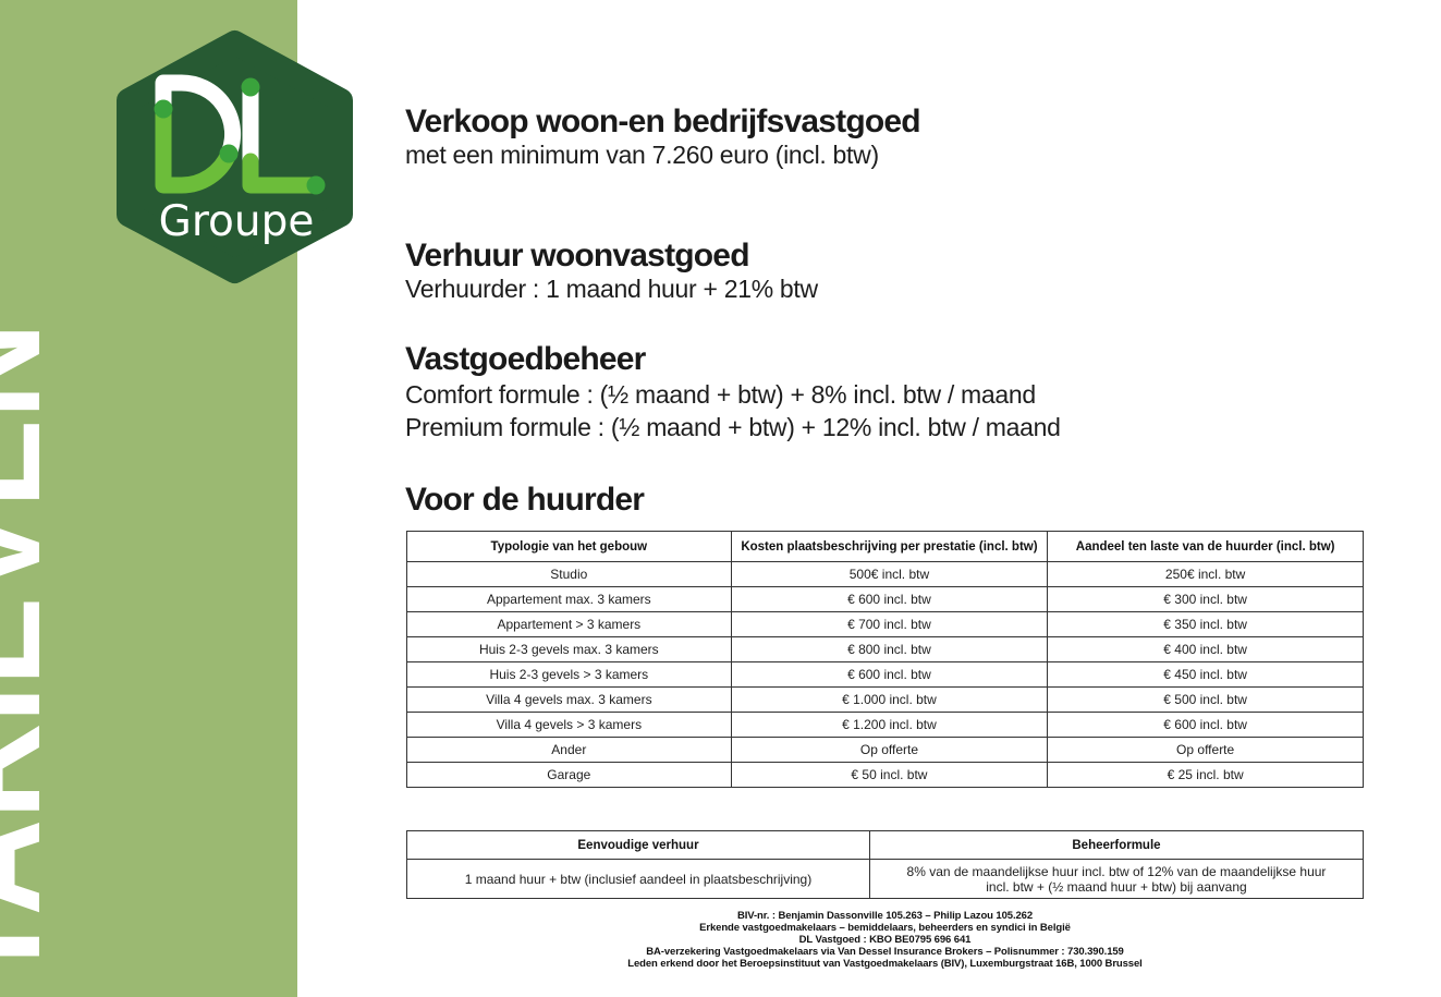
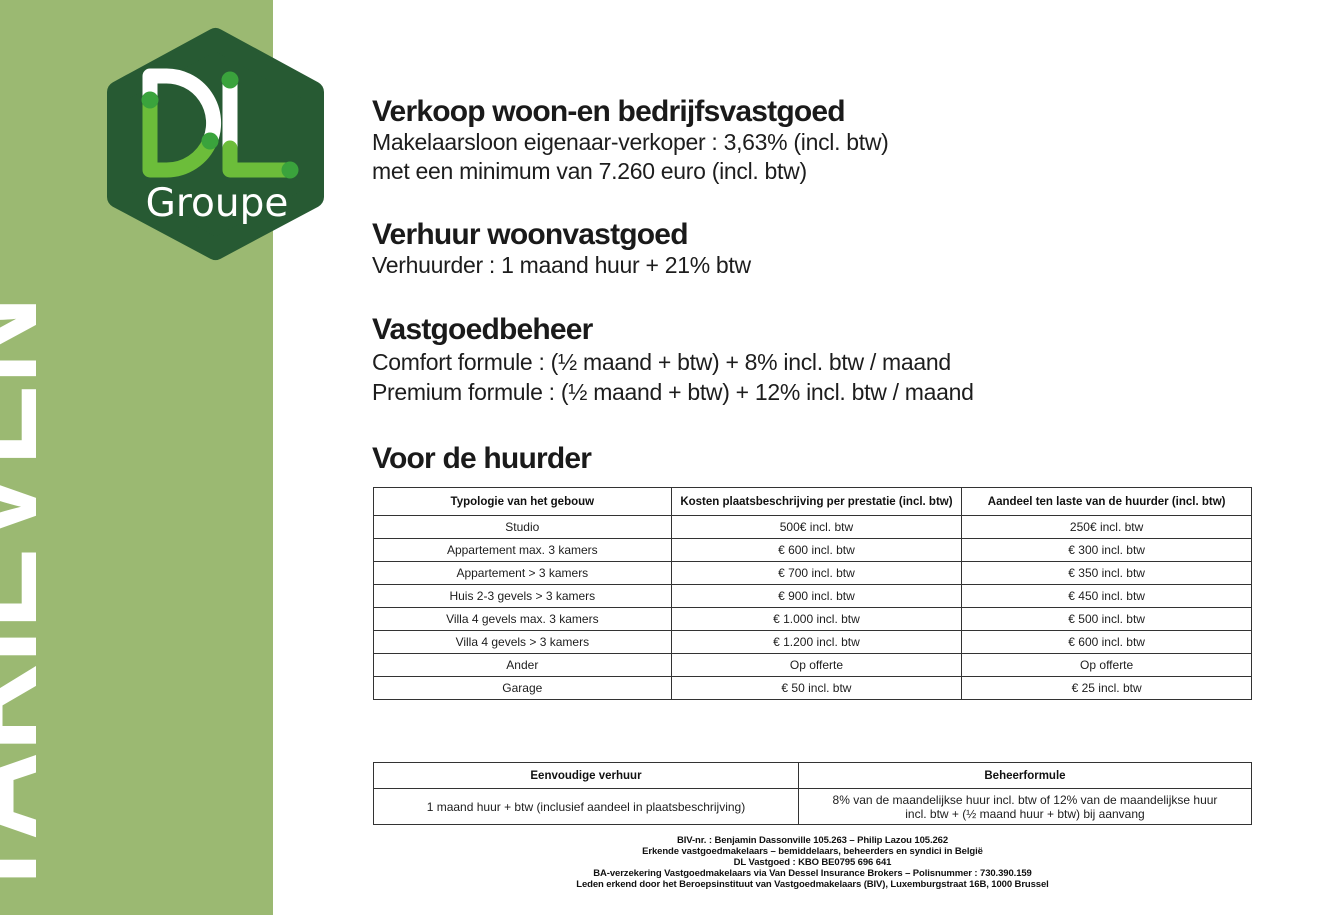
  Groupe
  Verkoop woon-en bedrijfsvastgoed
+ Makelaarsloon eigenaar-verkoper : 3,63% (incl. btw)
  met een minimum van 7.260 euro (incl. btw)
  Verhuur woonvastgoed
  Verhuurder : 1 maand huur + 21% btw
  Vastgoedbeheer
  Comfort formule : (½ maand + btw) + 8% incl. btw / maand
  Premium formule : (½ maand + btw) + 12% incl. btw / maand
  Voor de huurder
  Typologie van het gebouw	Kosten plaatsbeschrijving per prestatie (incl. btw)	Aandeel ten laste van de huurder (incl. btw)
  Studio	500€ incl. btw	250€ incl. btw
  Appartement max. 3 kamers	€ 600 incl. btw	€ 300 incl. btw
  Appartement > 3 kamers	€ 700 incl. btw	€ 350 incl. btw
- Huis 2-3 gevels max. 3 kamers	€ 800 incl. btw	€ 400 incl. btw
- Huis 2-3 gevels > 3 kamers	€ 600 incl. btw	€ 450 incl. btw
+ Huis 2-3 gevels > 3 kamers	€ 900 incl. btw	€ 450 incl. btw
  Villa 4 gevels max. 3 kamers	€ 1.000 incl. btw	€ 500 incl. btw
  Villa 4 gevels > 3 kamers	€ 1.200 incl. btw	€ 600 incl. btw
  Ander	Op offerte	Op offerte
  Garage	€ 50 incl. btw	€ 25 incl. btw
  Eenvoudige verhuur	Beheerformule
  1 maand huur + btw (inclusief aandeel in plaatsbeschrijving)	8% van de maandelijkse huur incl. btw of 12% van de maandelijkse huur incl. btw + (½ maand huur + btw) bij aanvang
  BIV-nr. : Benjamin Dassonville 105.263 – Philip Lazou 105.262
  Erkende vastgoedmakelaars – bemiddelaars, beheerders en syndici in België
  DL Vastgoed : KBO BE0795 696 641
  BA-verzekering Vastgoedmakelaars via Van Dessel Insurance Brokers – Polisnummer : 730.390.159
  Leden erkend door het Beroepsinstituut van Vastgoedmakelaars (BIV), Luxemburgstraat 16B, 1000 Brussel
